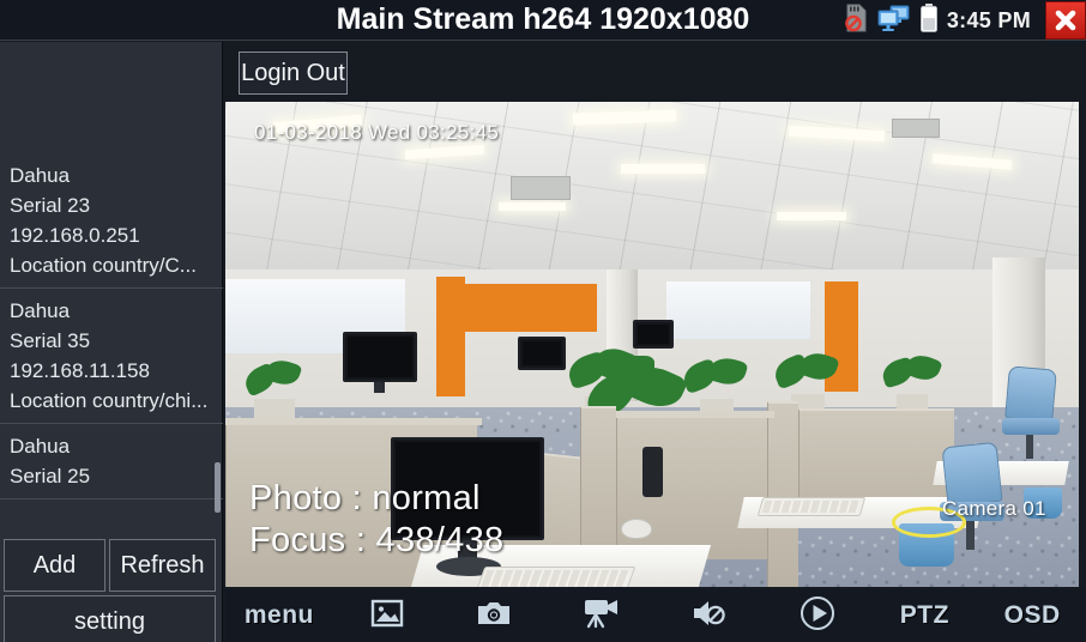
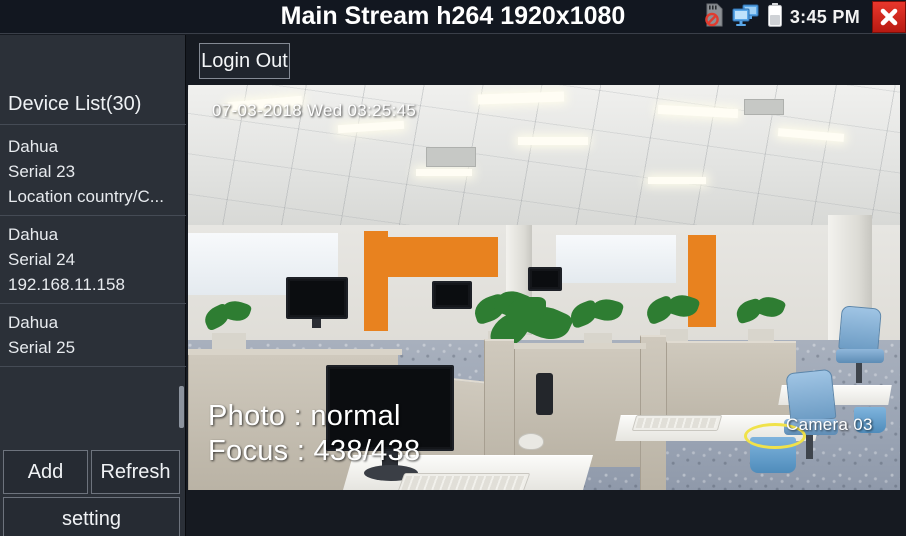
  Main Stream h264 1920x1080
  3:45 PM
+ Device List(30)
  Dahua
  Serial 23
- 192.168.0.251
  Location country/C...
  Dahua
- Serial 35
+ Serial 24
  192.168.11.158
- Location country/chi...
  Dahua
  Serial 25
  Add
  Refresh
  setting
  Login Out
- 01-03-2018 Wed 03:25:45
+ 07-03-2018 Wed 03:25:45
  Photo : normal
  Focus : 438/438
- Camera 01
+ Camera 03
- menu
- PTZ
- OSD
